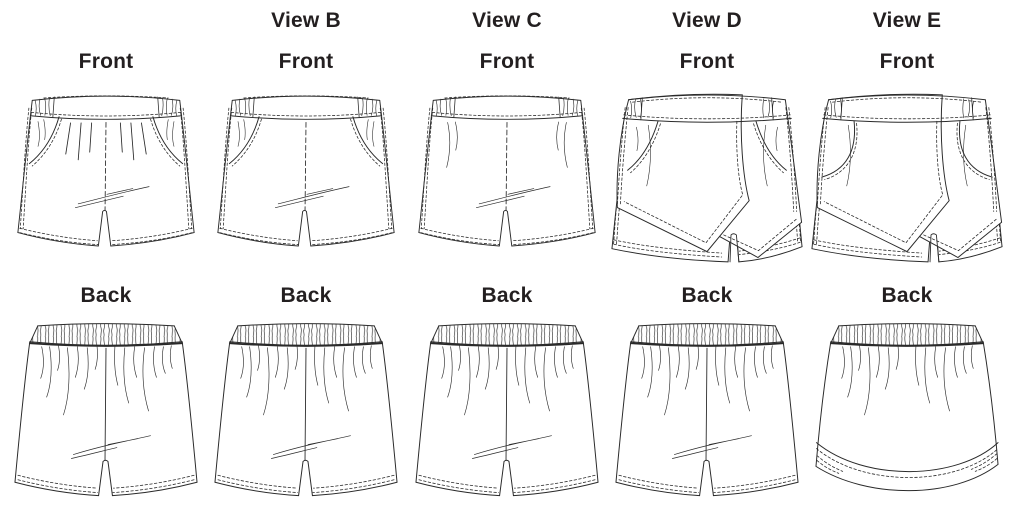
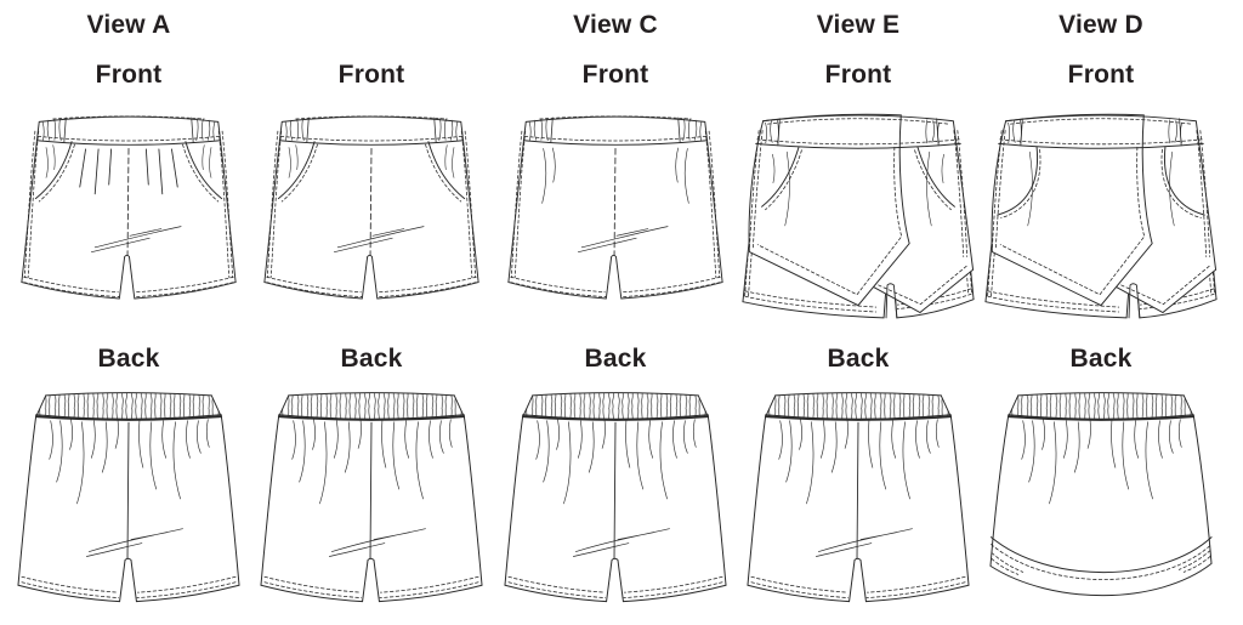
+ View A
  Front
  Back
- View B
  Front
  Back
  View C
  Front
  Back
- View D
+ View E
  Front
  Back
- View E
+ View D
  Front
  Back
